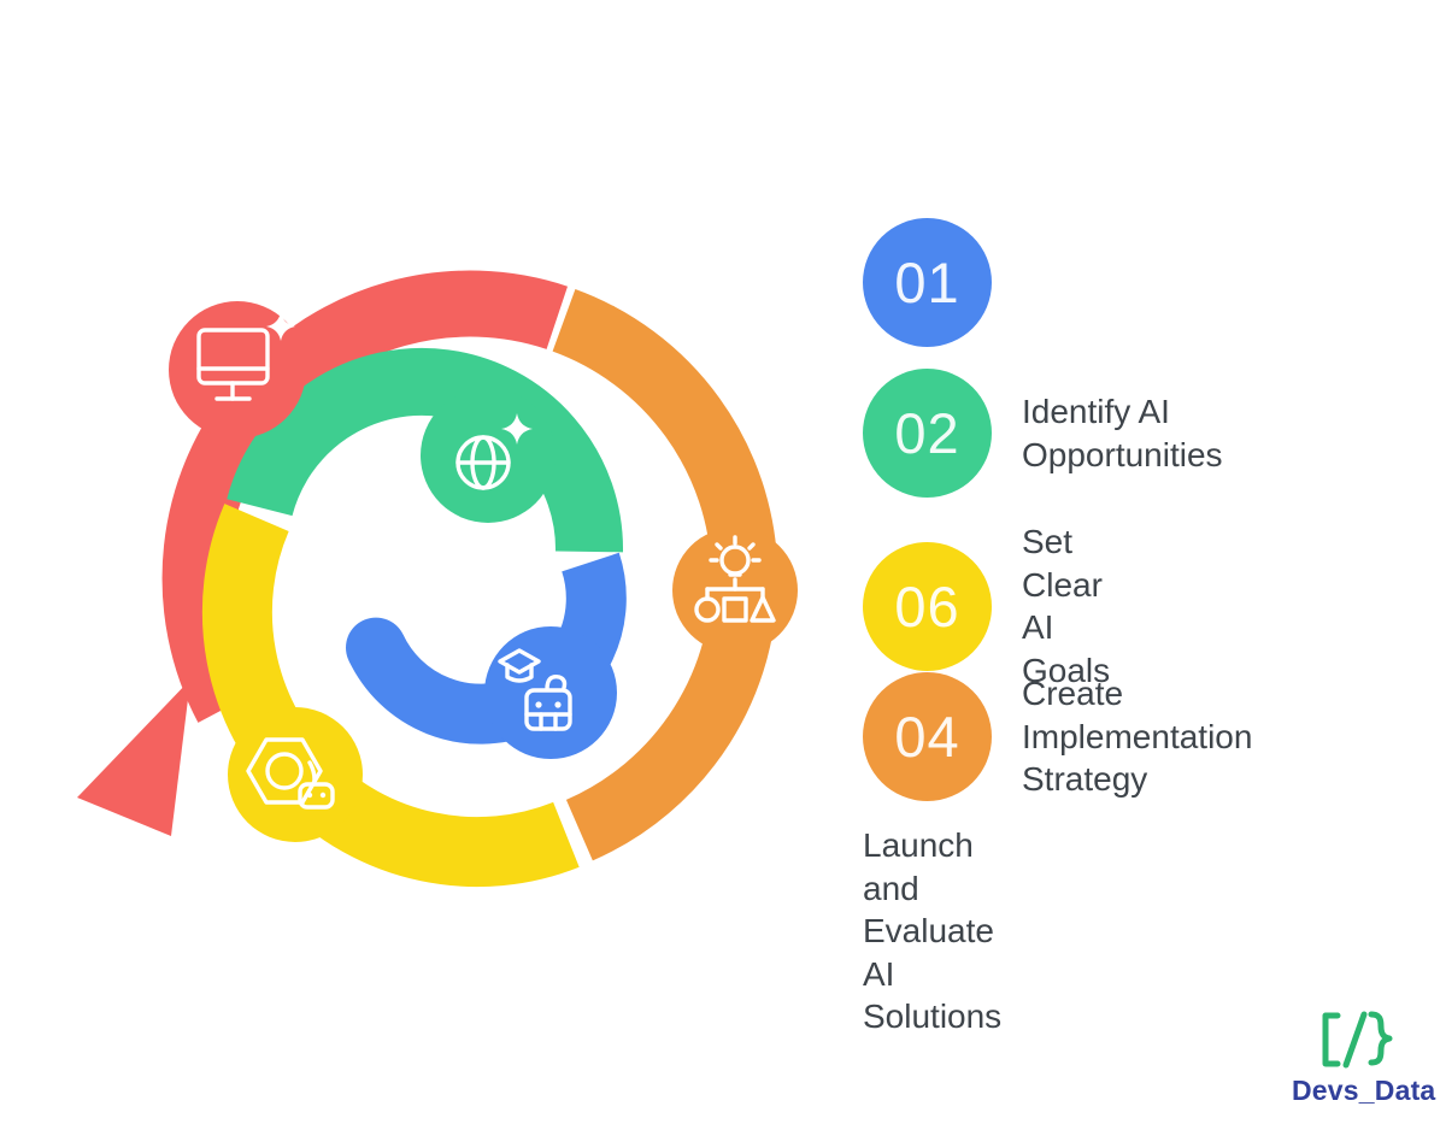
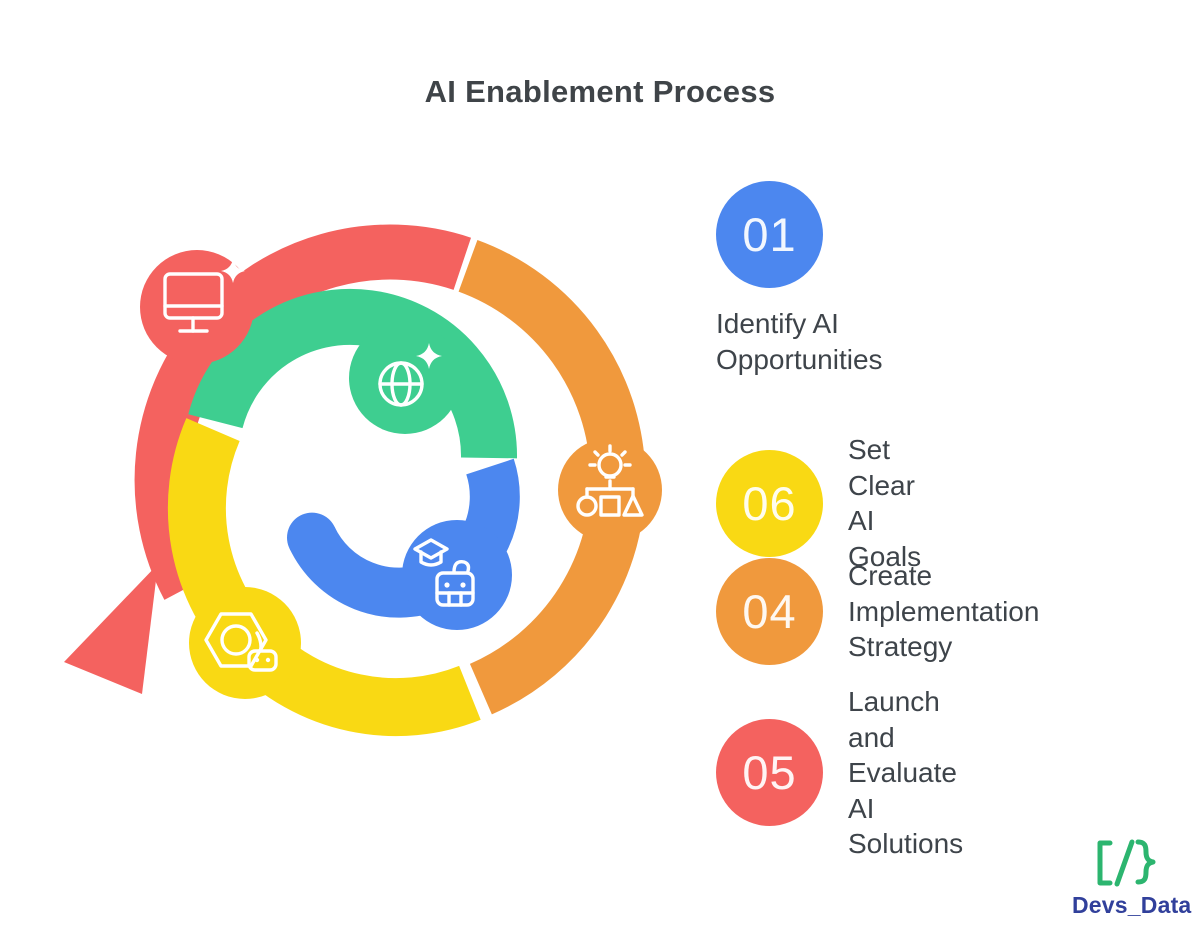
+ AI Enablement Process
  01
- 02
  Identify AI Opportunities
  06
  Set Clear AI Goals
  04
  Create Implementation Strategy
+ 05
  Launch and Evaluate AI Solutions
  Devs_Data
